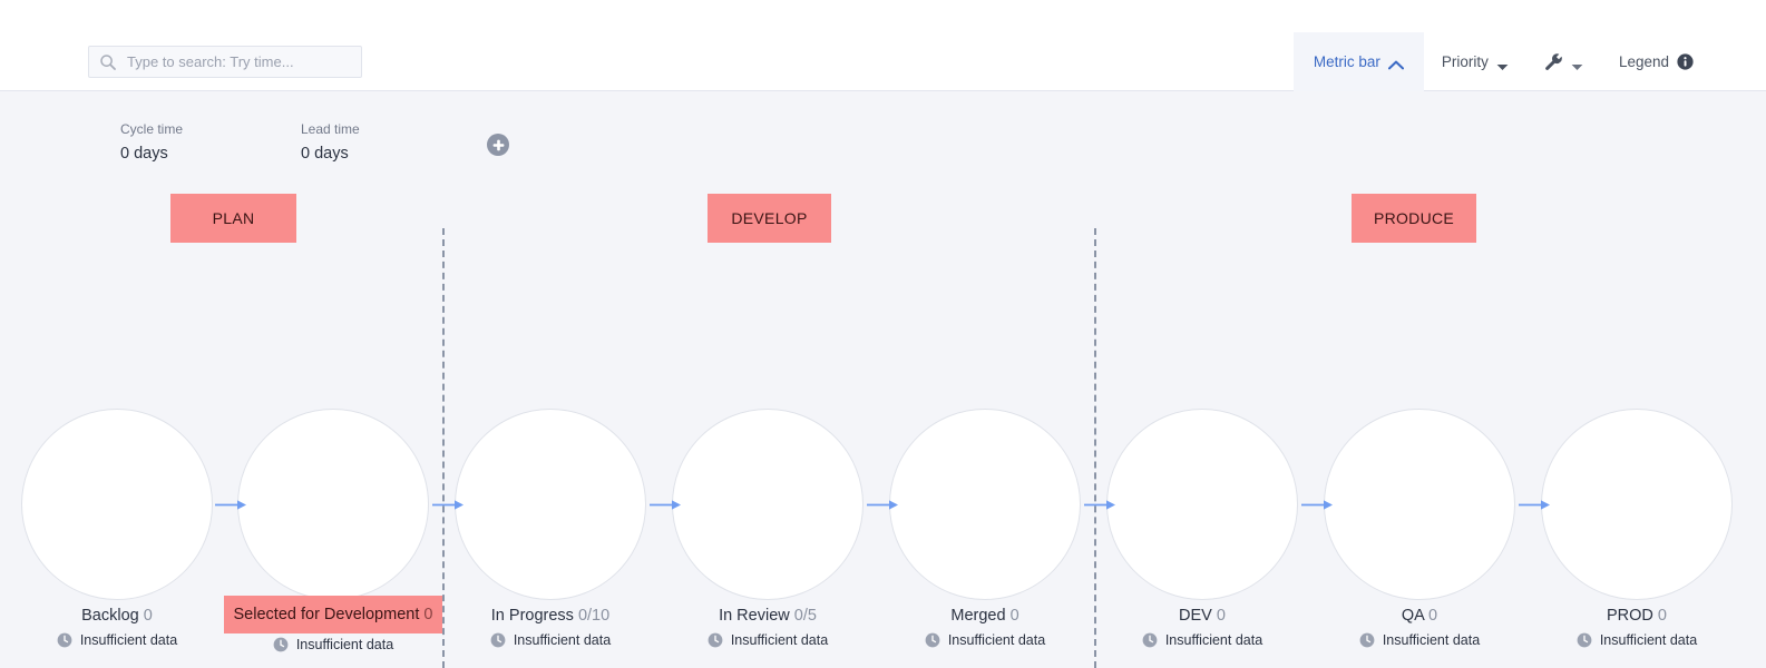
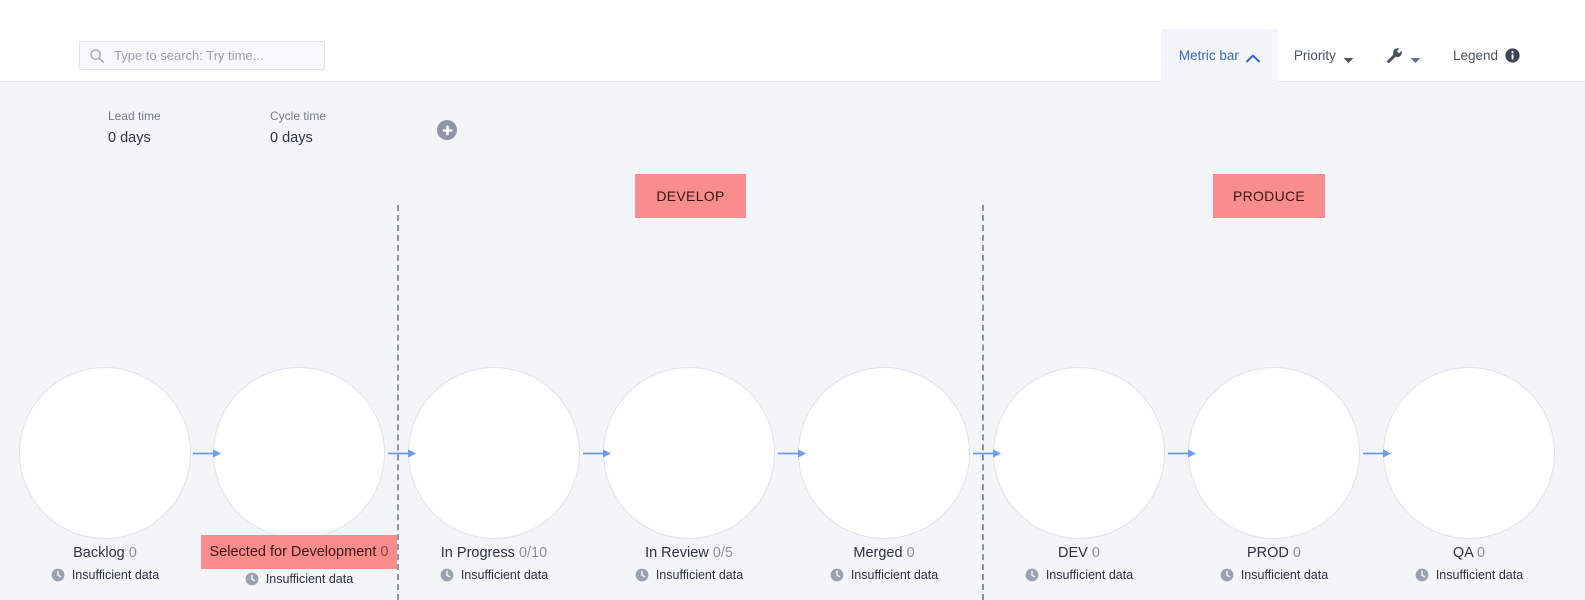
  Type to search: Try time...
  Metric bar
  Priority
  Legend
- Cycle time
+ Lead time
  0 days
- Lead time
+ Cycle time
  0 days
- PLAN
  DEVELOP
  PRODUCE
  Backlog 0
  Insufficient data
  Selected for Development 0
  Insufficient data
  In Progress 0/10
  Insufficient data
  In Review 0/5
  Insufficient data
  Merged 0
  Insufficient data
  DEV 0
  Insufficient data
- QA 0
+ PROD 0
  Insufficient data
- PROD 0
+ QA 0
  Insufficient data
